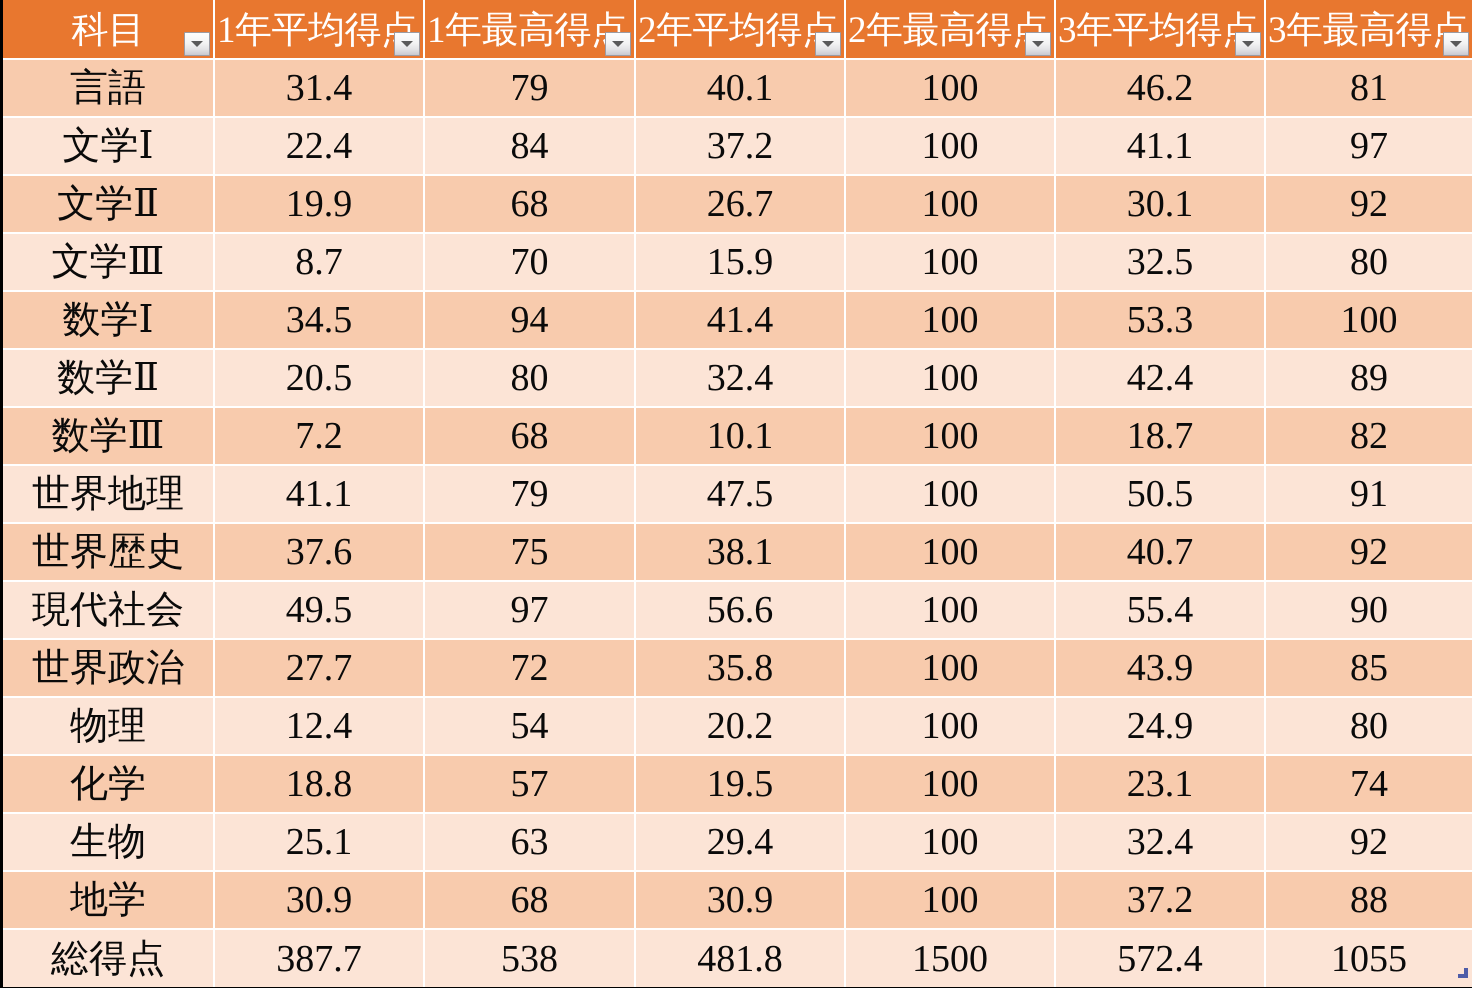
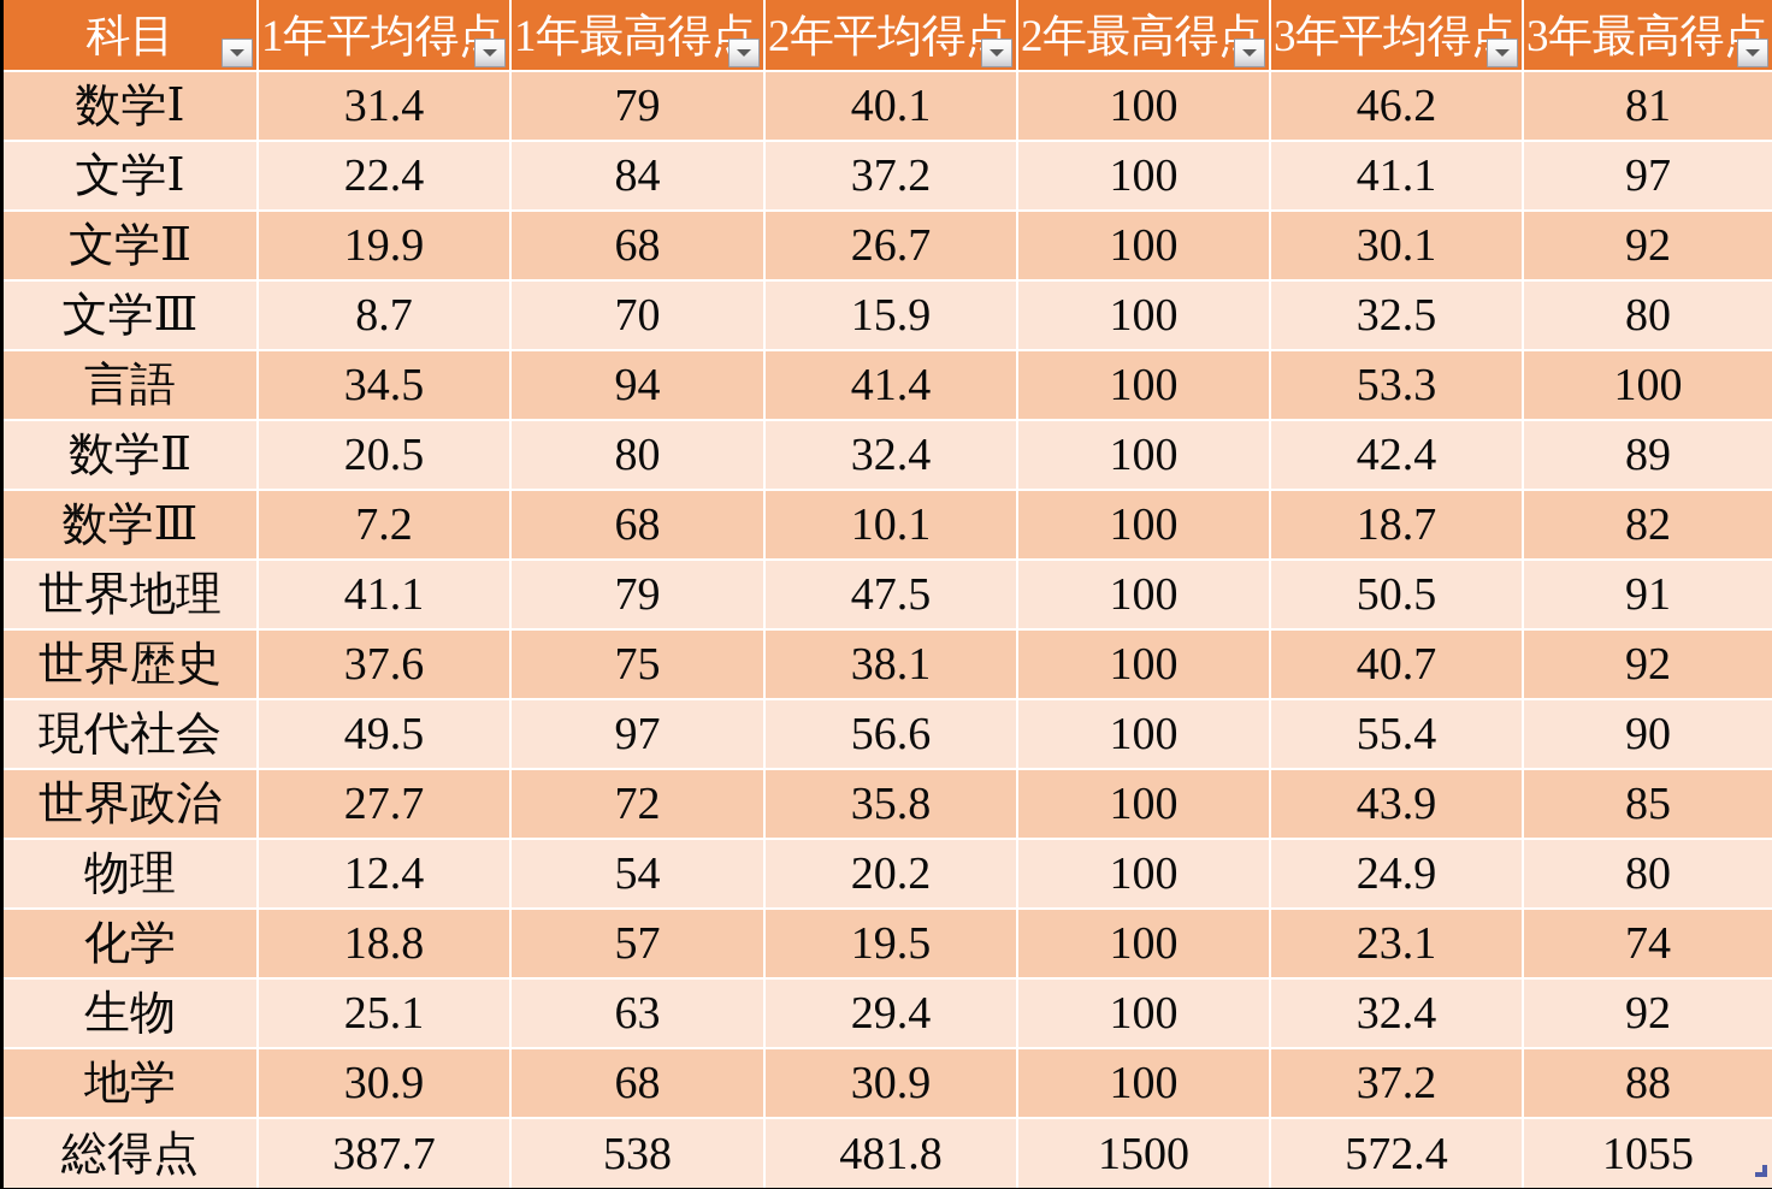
  科目	1年平均得点	1年最高得点	2年平均得点	2年最高得点	3年平均得点	3年最高得点
- 言語	31.4	79	40.1	100	46.2	81
+ 数学Ⅰ	31.4	79	40.1	100	46.2	81
  文学Ⅰ	22.4	84	37.2	100	41.1	97
  文学Ⅱ	19.9	68	26.7	100	30.1	92
  文学Ⅲ	8.7	70	15.9	100	32.5	80
- 数学Ⅰ	34.5	94	41.4	100	53.3	100
+ 言語	34.5	94	41.4	100	53.3	100
  数学Ⅱ	20.5	80	32.4	100	42.4	89
  数学Ⅲ	7.2	68	10.1	100	18.7	82
  世界地理	41.1	79	47.5	100	50.5	91
  世界歴史	37.6	75	38.1	100	40.7	92
  現代社会	49.5	97	56.6	100	55.4	90
  世界政治	27.7	72	35.8	100	43.9	85
  物理	12.4	54	20.2	100	24.9	80
  化学	18.8	57	19.5	100	23.1	74
  生物	25.1	63	29.4	100	32.4	92
  地学	30.9	68	30.9	100	37.2	88
  総得点	387.7	538	481.8	1500	572.4	1055
